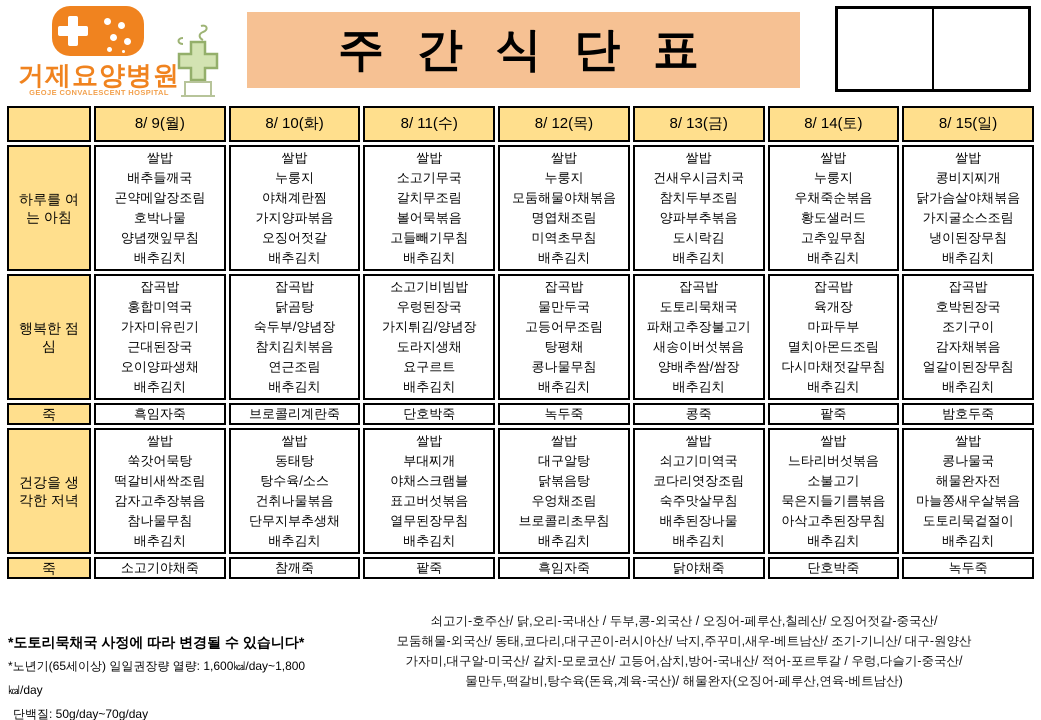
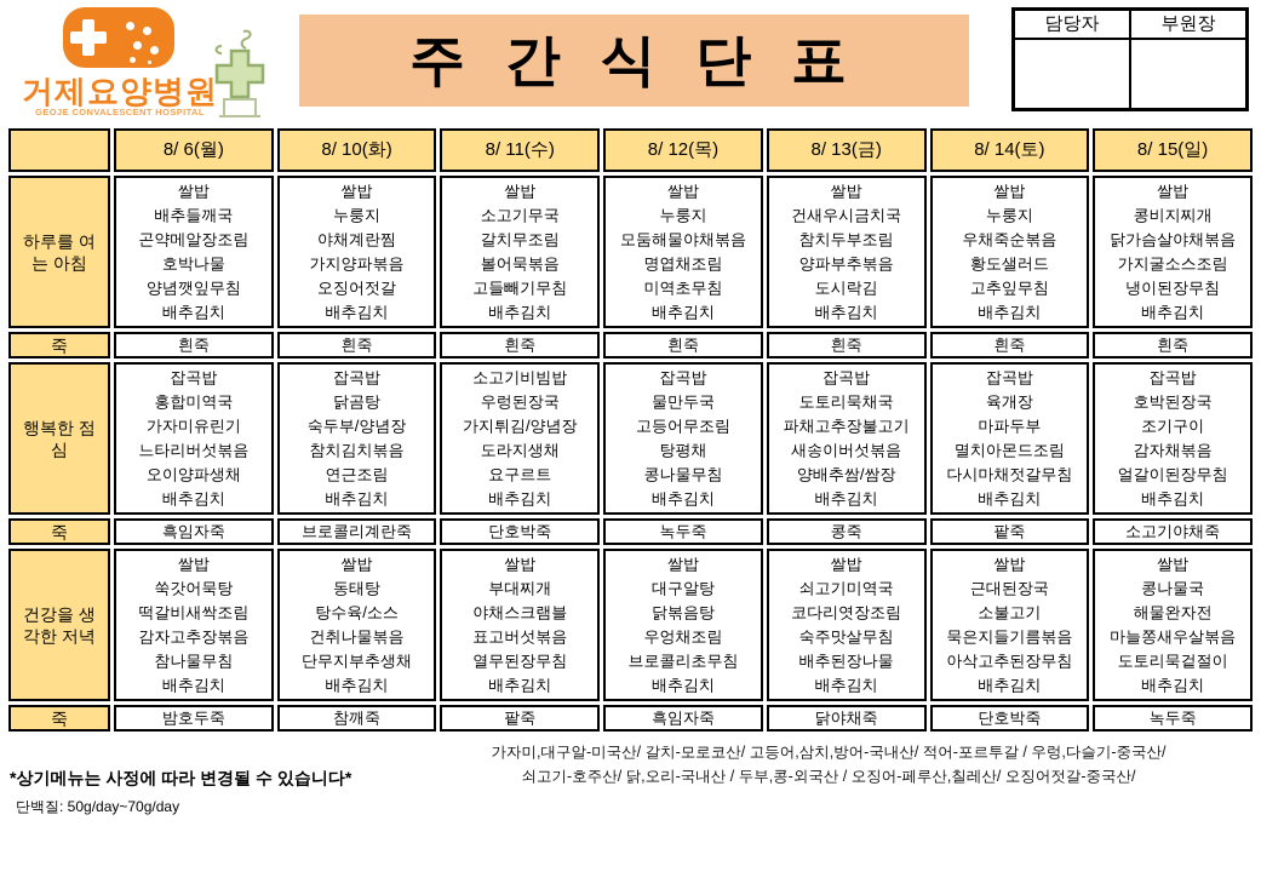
  거제요양병원
  GEOJE CONVALESCENT HOSPITAL
  주 간 식 단 표
+ 담당자	부원장
- 	8/ 9(월)	8/ 10(화)	8/ 11(수)	8/ 12(목)	8/ 13(금)	8/ 14(토)	8/ 15(일)
+ 	8/ 6(월)	8/ 10(화)	8/ 11(수)	8/ 12(목)	8/ 13(금)	8/ 14(토)	8/ 15(일)
  하루를 여는 아침	쌀밥배추들깨국곤약메알장조림호박나물양념깻잎무침배추김치	쌀밥누룽지야채계란찜가지양파볶음오징어젓갈배추김치	쌀밥소고기무국갈치무조림볼어묵볶음고들빼기무침배추김치	쌀밥누룽지모둠해물야채볶음명엽채조림미역초무침배추김치	쌀밥건새우시금치국참치두부조림양파부추볶음도시락김배추김치	쌀밥누룽지우채죽순볶음황도샐러드고추잎무침배추김치	쌀밥콩비지찌개닭가슴살야채볶음가지굴소스조림냉이된장무침배추김치
+ 죽	흰죽	흰죽	흰죽	흰죽	흰죽	흰죽	흰죽
- 행복한 점심	잡곡밥홍합미역국가자미유린기근대된장국오이양파생채배추김치	잡곡밥닭곰탕숙두부/양념장참치김치볶음연근조림배추김치	소고기비빔밥우렁된장국가지튀김/양념장도라지생채요구르트배추김치	잡곡밥물만두국고등어무조림탕평채콩나물무침배추김치	잡곡밥도토리묵채국파채고추장불고기새송이버섯볶음양배추쌈/쌈장배추김치	잡곡밥육개장마파두부멸치아몬드조림다시마채젓갈무침배추김치	잡곡밥호박된장국조기구이감자채볶음얼갈이된장무침배추김치
+ 행복한 점심	잡곡밥홍합미역국가자미유린기느타리버섯볶음오이양파생채배추김치	잡곡밥닭곰탕숙두부/양념장참치김치볶음연근조림배추김치	소고기비빔밥우렁된장국가지튀김/양념장도라지생채요구르트배추김치	잡곡밥물만두국고등어무조림탕평채콩나물무침배추김치	잡곡밥도토리묵채국파채고추장불고기새송이버섯볶음양배추쌈/쌈장배추김치	잡곡밥육개장마파두부멸치아몬드조림다시마채젓갈무침배추김치	잡곡밥호박된장국조기구이감자채볶음얼갈이된장무침배추김치
- 죽	흑임자죽	브로콜리계란죽	단호박죽	녹두죽	콩죽	팥죽	밤호두죽
+ 죽	흑임자죽	브로콜리계란죽	단호박죽	녹두죽	콩죽	팥죽	소고기야채죽
- 건강을 생각한 저녁	쌀밥쑥갓어묵탕떡갈비새싹조림감자고추장볶음참나물무침배추김치	쌀밥동태탕탕수육/소스건취나물볶음단무지부추생채배추김치	쌀밥부대찌개야채스크램블표고버섯볶음열무된장무침배추김치	쌀밥대구알탕닭볶음탕우엉채조림브로콜리초무침배추김치	쌀밥쇠고기미역국코다리엿장조림숙주맛살무침배추된장나물배추김치	쌀밥느타리버섯볶음소불고기묵은지들기름볶음아삭고추된장무침배추김치	쌀밥콩나물국해물완자전마늘쫑새우살볶음도토리묵겉절이배추김치
+ 건강을 생각한 저녁	쌀밥쑥갓어묵탕떡갈비새싹조림감자고추장볶음참나물무침배추김치	쌀밥동태탕탕수육/소스건취나물볶음단무지부추생채배추김치	쌀밥부대찌개야채스크램블표고버섯볶음열무된장무침배추김치	쌀밥대구알탕닭볶음탕우엉채조림브로콜리초무침배추김치	쌀밥쇠고기미역국코다리엿장조림숙주맛살무침배추된장나물배추김치	쌀밥근대된장국소불고기묵은지들기름볶음아삭고추된장무침배추김치	쌀밥콩나물국해물완자전마늘쫑새우살볶음도토리묵겉절이배추김치
- 죽	소고기야채죽	참깨죽	팥죽	흑임자죽	닭야채죽	단호박죽	녹두죽
+ 죽	밤호두죽	참깨죽	팥죽	흑임자죽	닭야채죽	단호박죽	녹두죽
- *도토리묵채국 사정에 따라 변경될 수 있습니다*
+ *상기메뉴는 사정에 따라 변경될 수 있습니다*
- *노년기(65세이상) 일일권장량 열량: 1,600㎉/day~1,800㎉/day
  단백질: 50g/day~70g/day
- 쇠고기-호주산/ 닭,오리-국내산 / 두부,콩-외국산 / 오징어-페루산,칠레산/ 오징어젓갈-중국산/
+ 가자미,대구알-미국산/ 갈치-모로코산/ 고등어,삼치,방어-국내산/ 적어-포르투갈 / 우렁,다슬기-중국산/
- 모둠해물-외국산/ 동태,코다리,대구곤이-러시아산/ 낙지,주꾸미,새우-베트남산/ 조기-기니산/ 대구-원양산
- 가자미,대구알-미국산/ 갈치-모로코산/ 고등어,삼치,방어-국내산/ 적어-포르투갈 / 우렁,다슬기-중국산/
+ 쇠고기-호주산/ 닭,오리-국내산 / 두부,콩-외국산 / 오징어-페루산,칠레산/ 오징어젓갈-중국산/
- 물만두,떡갈비,탕수육(돈육,계육-국산)/ 해물완자(오징어-페루산,연육-베트남산)
